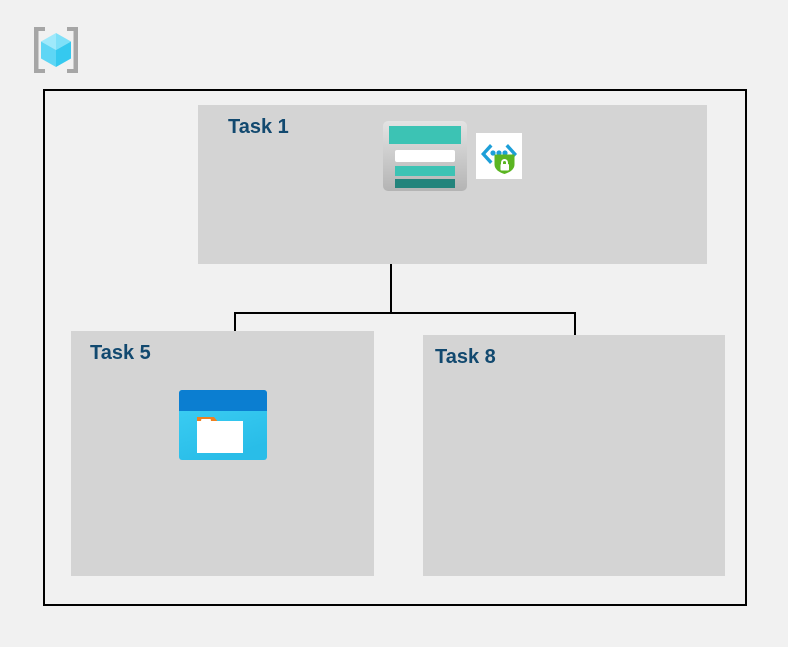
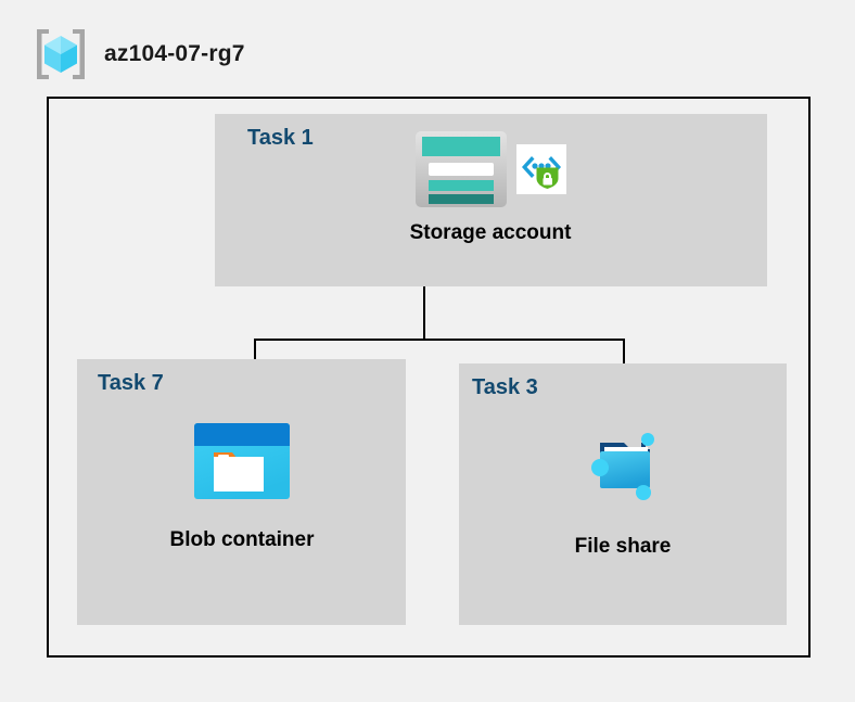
+ az104-07-rg7
  Task 1
+ Storage account
- Task 5
+ Task 7
+ Blob container
- Task 8
+ Task 3
+ File share
